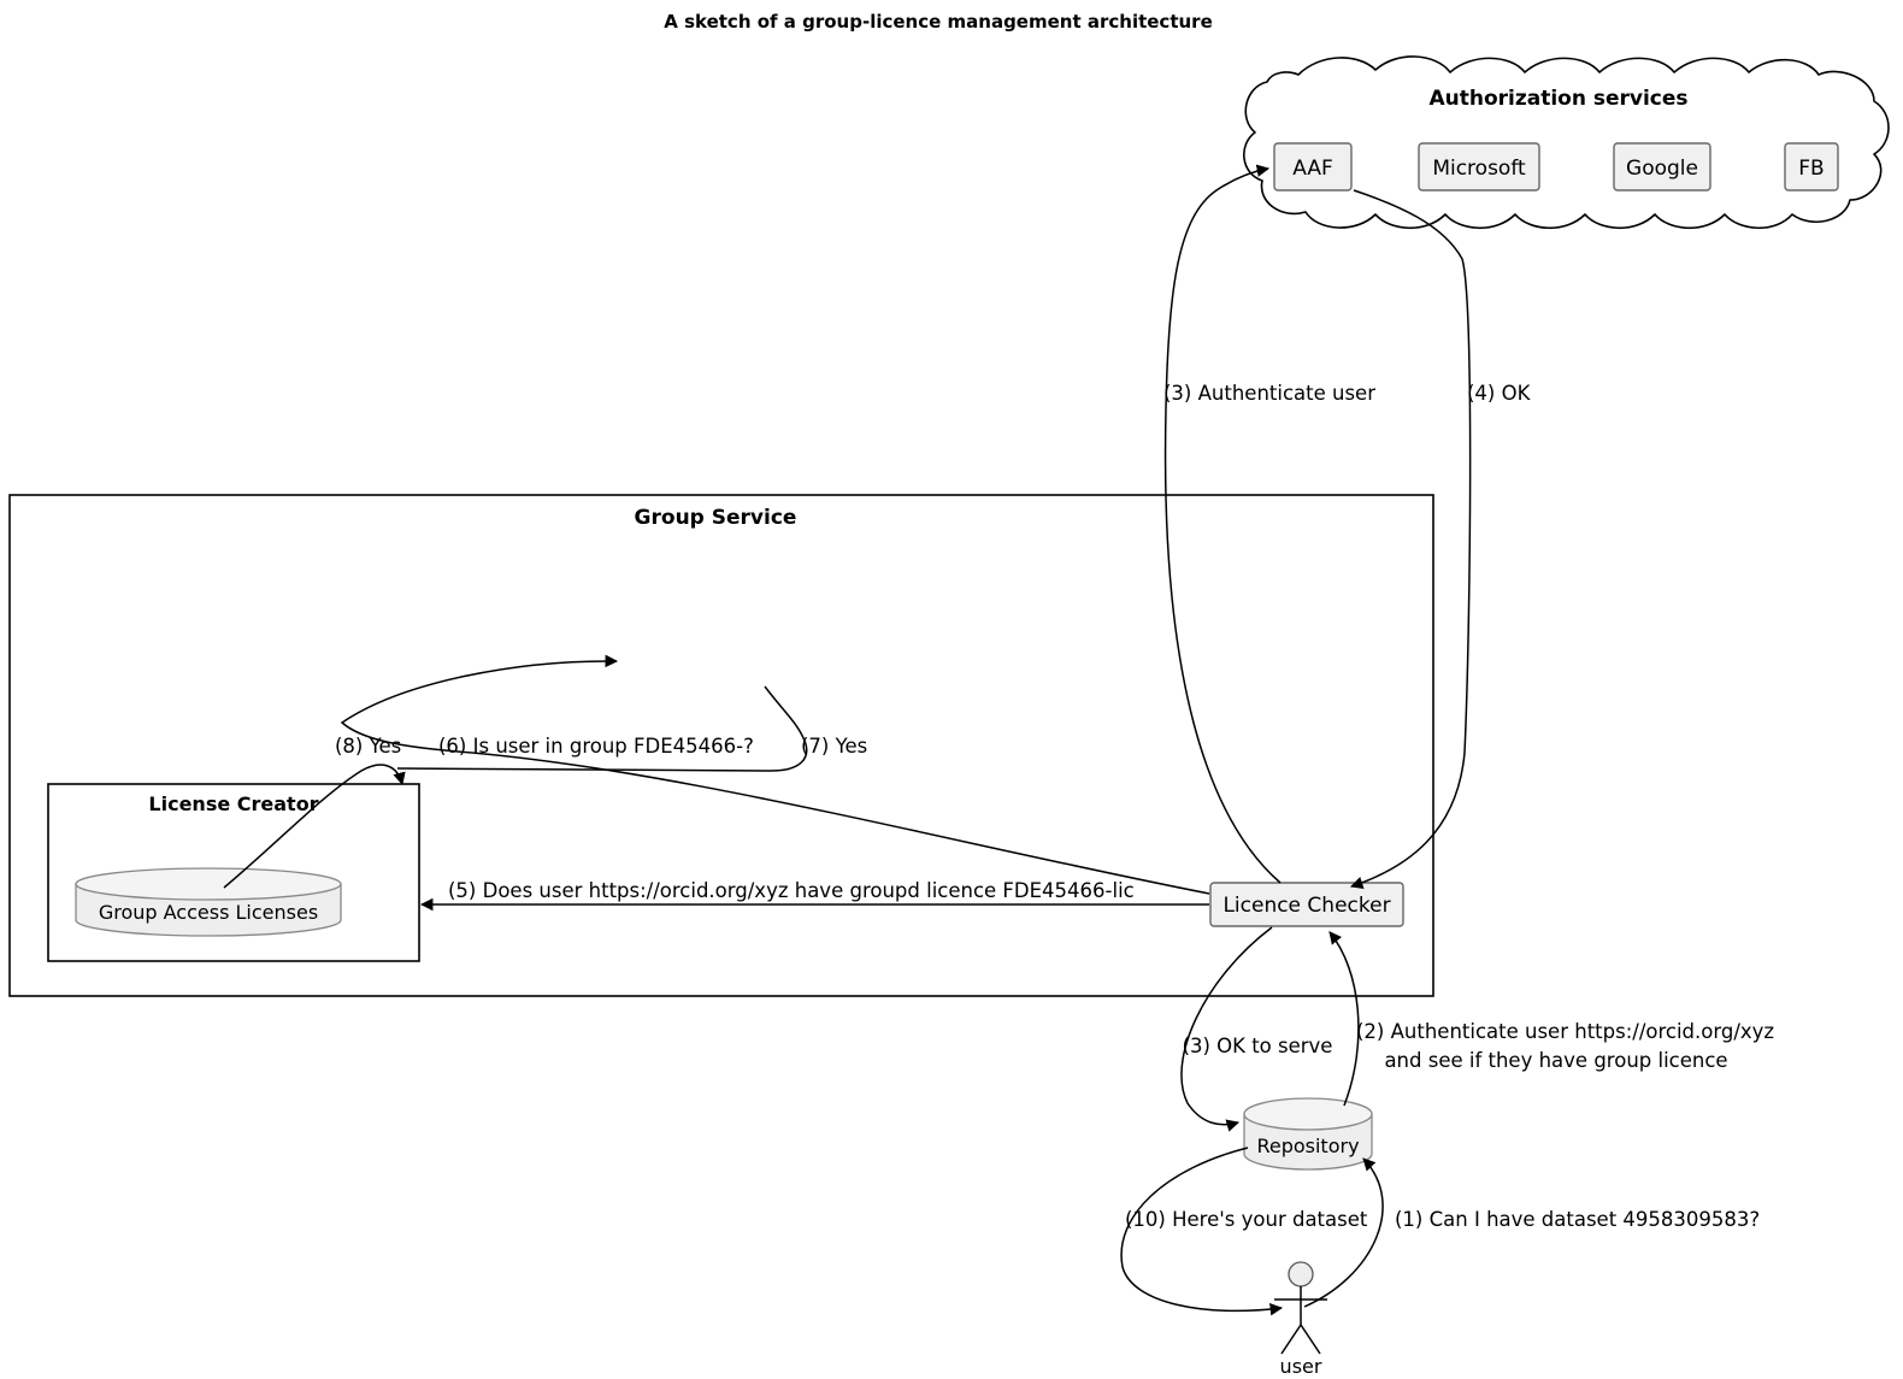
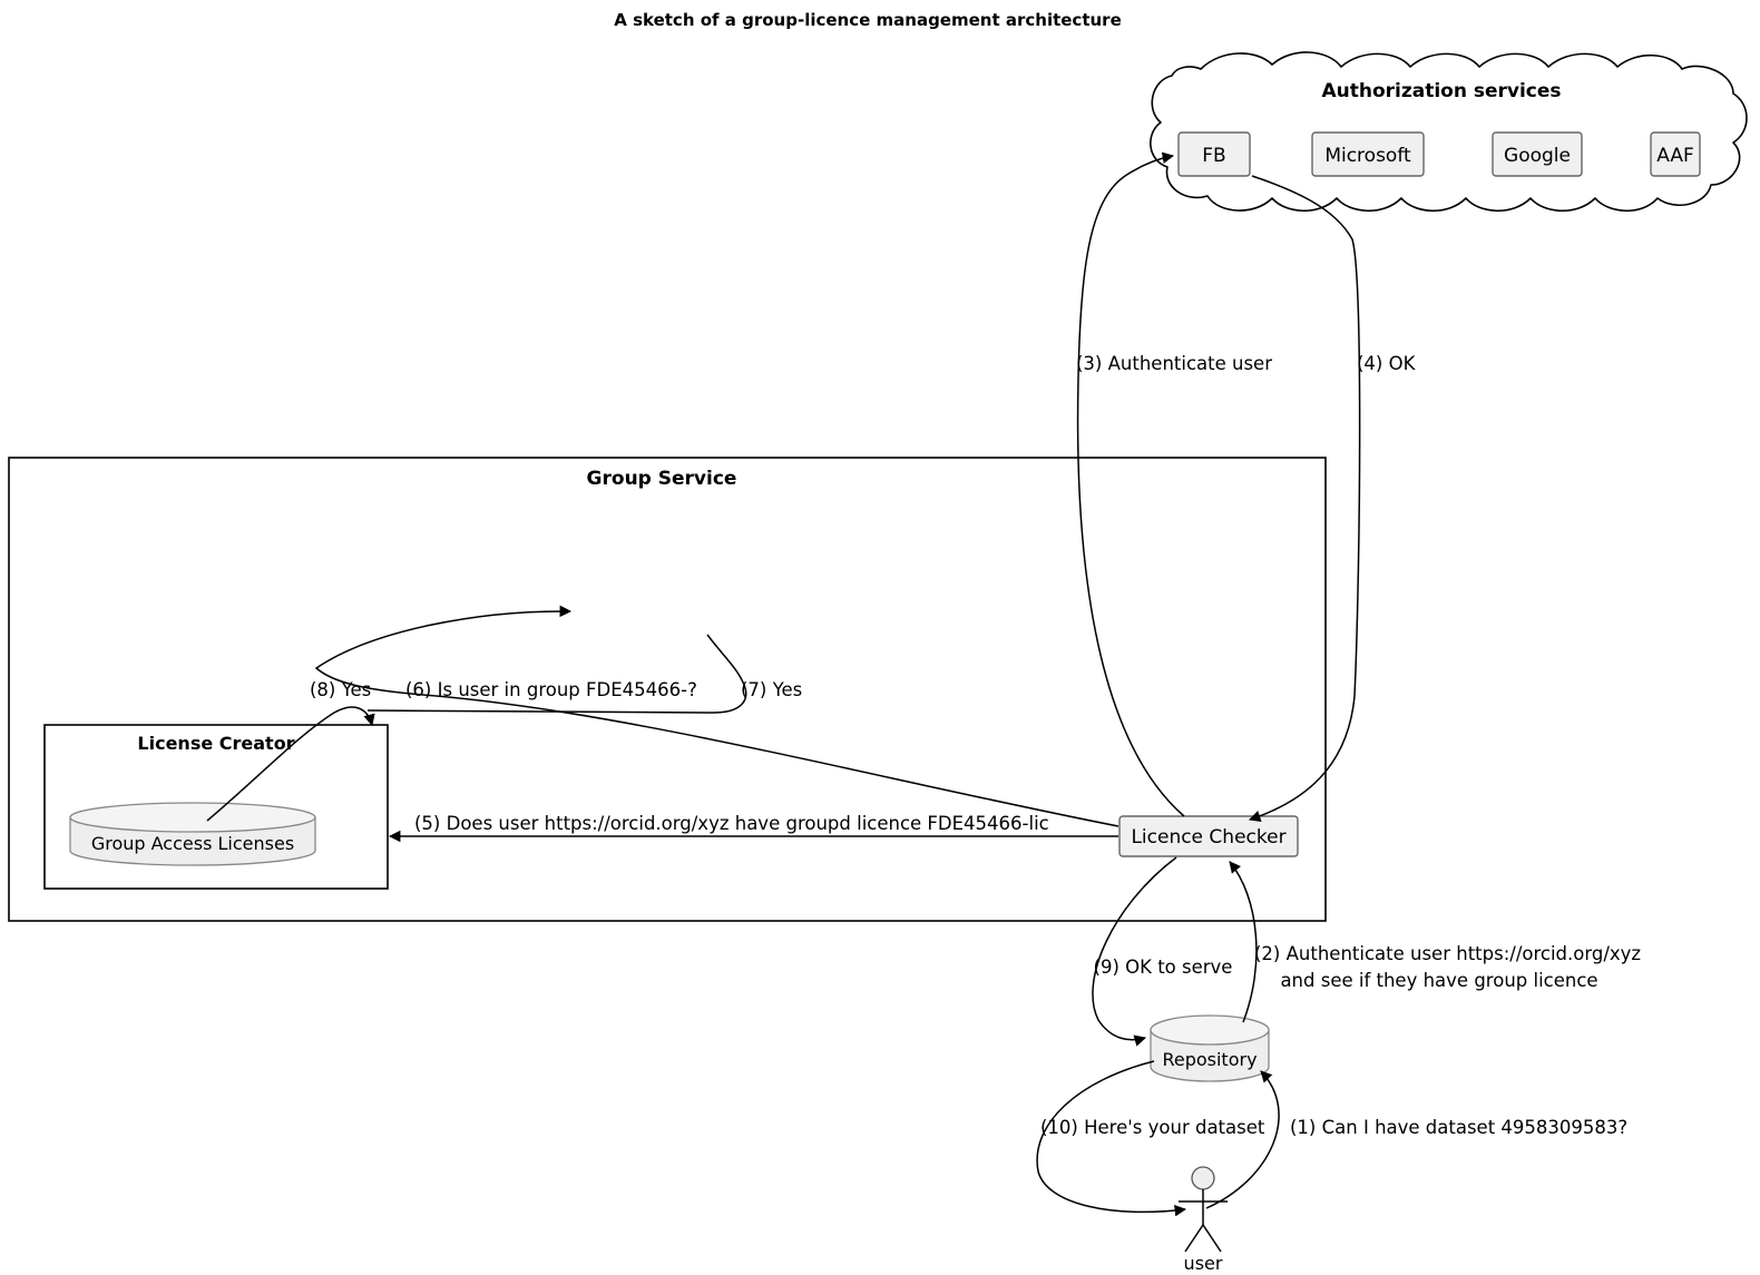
  A sketch of a group-licence management architecture
  Authorization services
- AAF
+ FB
  Microsoft
  Google
- FB
+ AAF
  Group Service
  License Creator
  Group Access Licenses
  Licence Checker
  Repository
  user
  (1) Can I have dataset 4958309583?
  (2) Authenticate user https://orcid.org/xyz
  and see if they have group licence
  (3) Authenticate user
  (4) OK
  (5) Does user https://orcid.org/xyz have groupd licence FDE45466-lic
  (6) Is user in group FDE45466-?
  (7) Yes
  (8) Yes
- (3) OK to serve
+ (9) OK to serve
  (10) Here's your dataset
